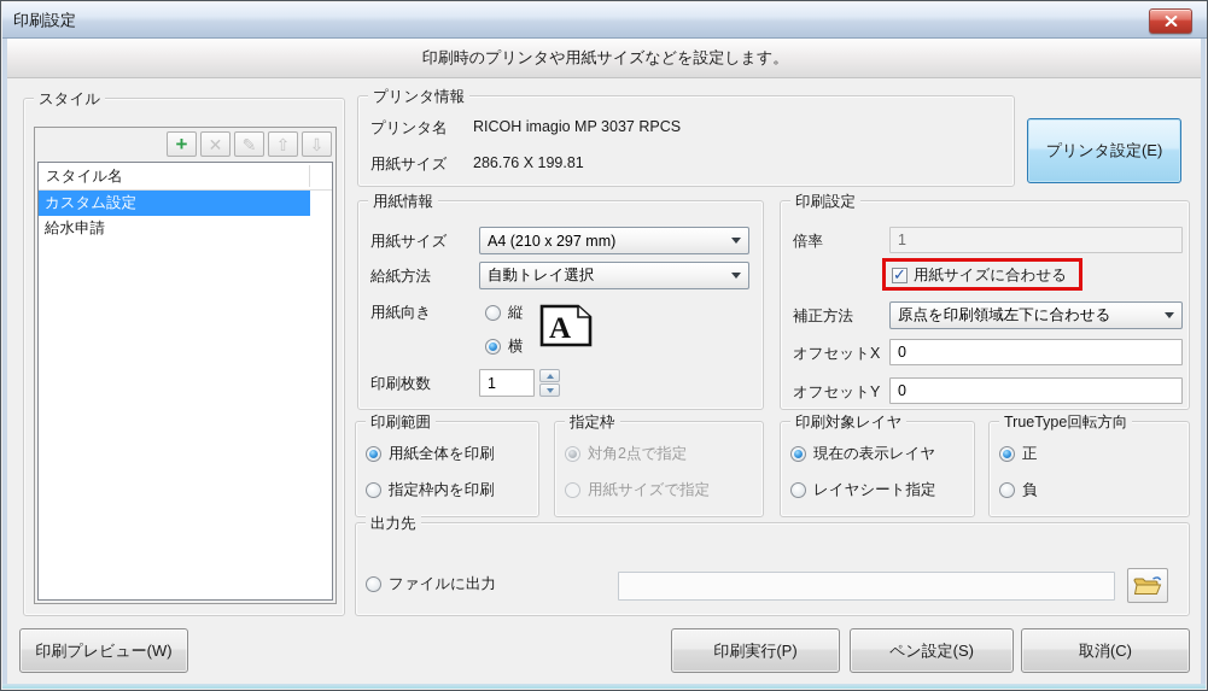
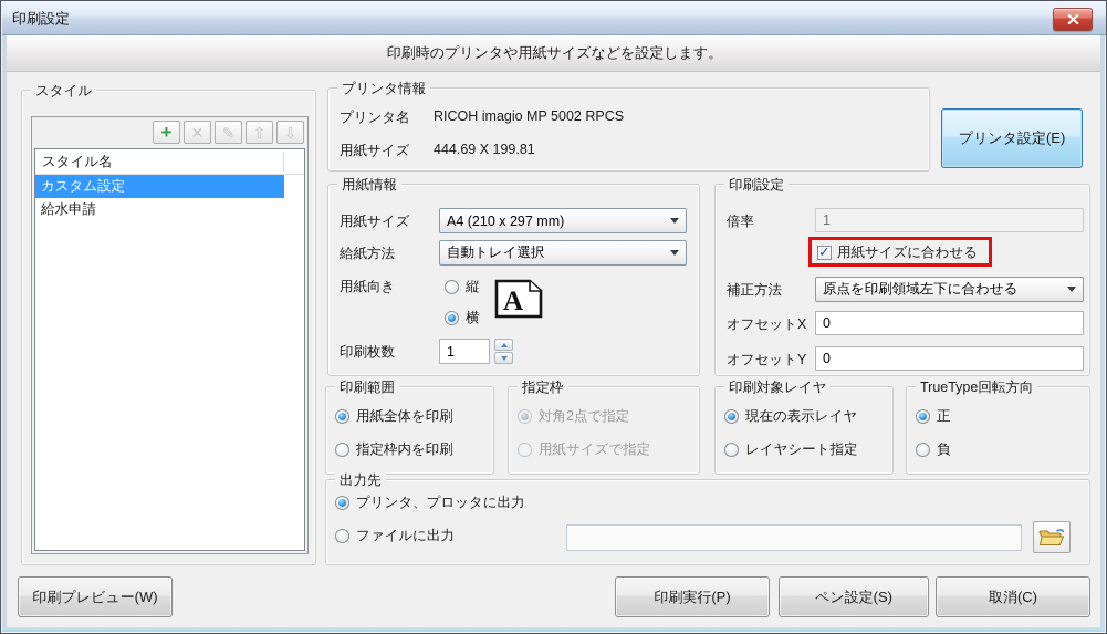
  印刷設定
  印刷時のプリンタや用紙サイズなどを設定します。
  スタイル
  +
  ✕
  ✎
  ⇧
  ⇩
  スタイル名
  カスタム設定
  給水申請
  プリンタ情報
  プリンタ名
- RICOH imagio MP 3037 RPCS
+ RICOH imagio MP 5002 RPCS
  用紙サイズ
- 286.76 X 199.81
+ 444.69 X 199.81
  プリンタ設定(E)
  用紙情報
  用紙サイズ
  A4 (210 x 297 mm)
  給紙方法
  自動トレイ選択
  用紙向き
  縦
  横
  A
  印刷枚数
  1
  印刷設定
  倍率
  1
  用紙サイズに合わせる
  補正方法
  原点を印刷領域左下に合わせる
  オフセットX
  0
  オフセットY
  0
  印刷範囲
  用紙全体を印刷
  指定枠内を印刷
  指定枠
  対角2点で指定
  用紙サイズで指定
  印刷対象レイヤ
  現在の表示レイヤ
  レイヤシート指定
  TrueType回転方向
  正
  負
  出力先
+ プリンタ、プロッタに出力
  ファイルに出力
  印刷プレビュー(W)
  印刷実行(P)
  ペン設定(S)
  取消(C)
